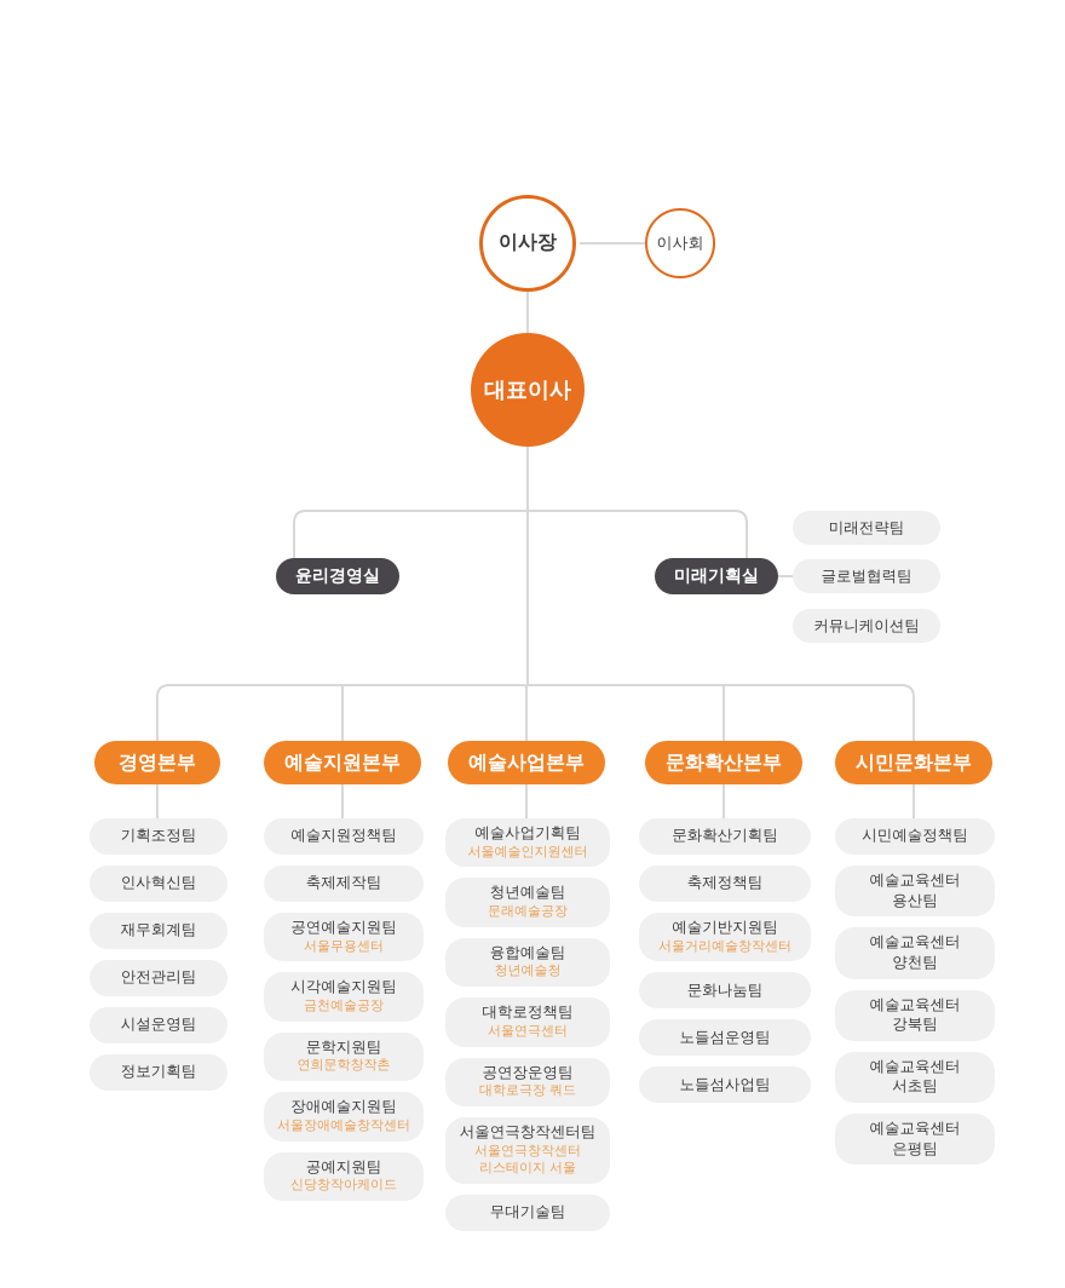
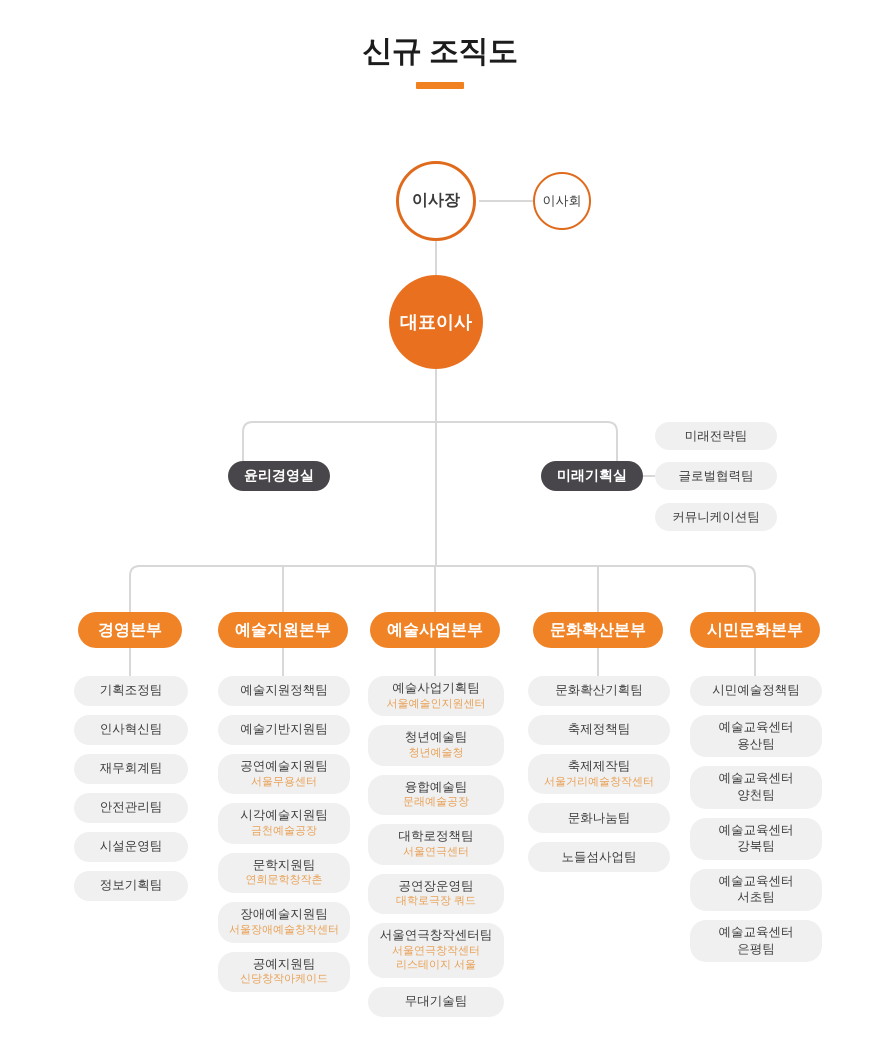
+ 신규 조직도
  이사장
  이사회
  대표이사
  윤리경영실
  미래기획실
  미래전략팀
  글로벌협력팀
  커뮤니케이션팀
  경영본부
  예술지원본부
  예술사업본부
  문화확산본부
  시민문화본부
  기획조정팀
  인사혁신팀
  재무회계팀
  안전관리팀
  시설운영팀
  정보기획팀
  예술지원정책팀
- 축제제작팀
+ 예술기반지원팀
  공연예술지원팀
  서울무용센터
  시각예술지원팀
  금천예술공장
  문학지원팀
  연희문학창작촌
  장애예술지원팀
  서울장애예술창작센터
  공예지원팀
  신당창작아케이드
  예술사업기획팀
  서울예술인지원센터
  청년예술팀
- 문래예술공장
+ 청년예술청
  융합예술팀
- 청년예술청
+ 문래예술공장
  대학로정책팀
  서울연극센터
  공연장운영팀
  대학로극장 쿼드
  서울연극창작센터팀
  서울연극창작센터
  리스테이지 서울
  무대기술팀
  문화확산기획팀
  축제정책팀
- 예술기반지원팀
+ 축제제작팀
  서울거리예술창작센터
  문화나눔팀
- 노들섬운영팀
  노들섬사업팀
  시민예술정책팀
  예술교육센터
  용산팀
  예술교육센터
  양천팀
  예술교육센터
  강북팀
  예술교육센터
  서초팀
  예술교육센터
  은평팀
